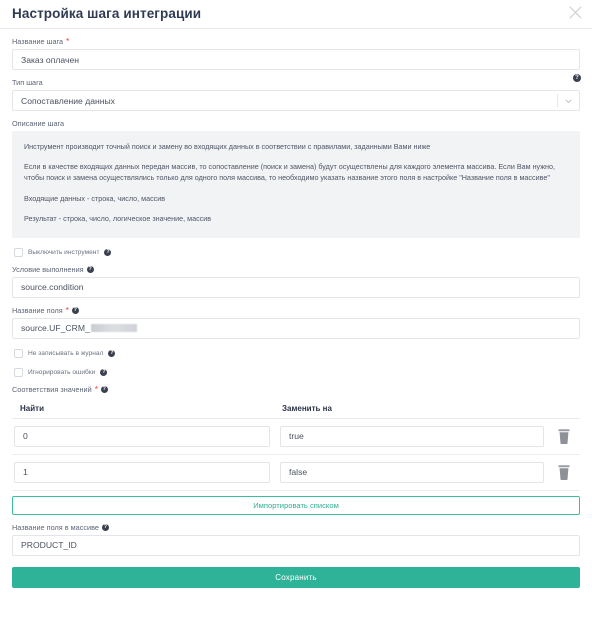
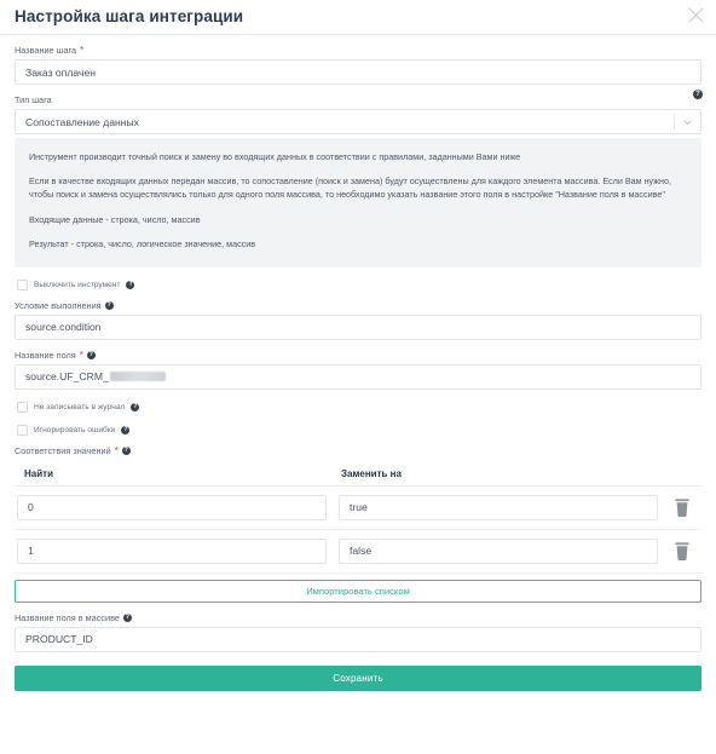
  Настройка шага интеграции
  Название шага
  *
  Заказ оплачен
  Тип шага
  Сопоставление данных
- Описание шага
  Инструмент производит точный поиск и замену во входящих данных в соответствии с правилами, заданными Вами ниже
  Если в качестве входящих данных передан массив, то сопоставление (поиск и замена) будут осуществлены для каждого элемента массива. Если Вам нужно, чтобы поиск и замена осуществлялись только для одного поля массива, то необходимо указать название этого поля в настройке "Название поля в массиве"
- Входящие данных - строка, число, массив
+ Входящие данные - строка, число, массив
  Результат - строка, число, логическое значение, массив
  Условие выполнения
  source.condition
  Название поля
  *
  source.UF_CRM_
  Соответствия значений
  *
  Найти
  Заменить на
  0
  true
  1
  false
  Импортировать списком
  Название поля в массиве
  PRODUCT_ID
  Сохранить
